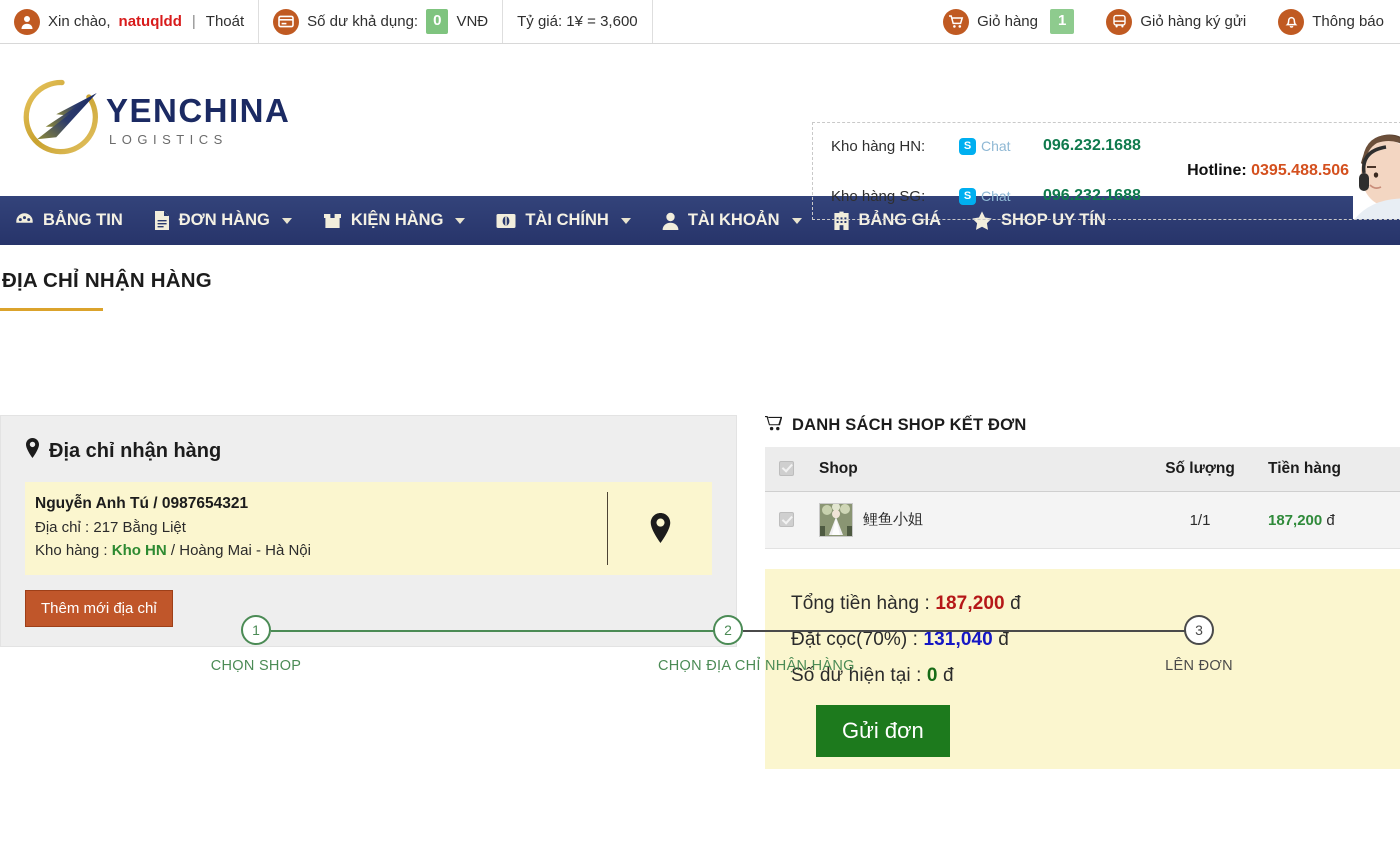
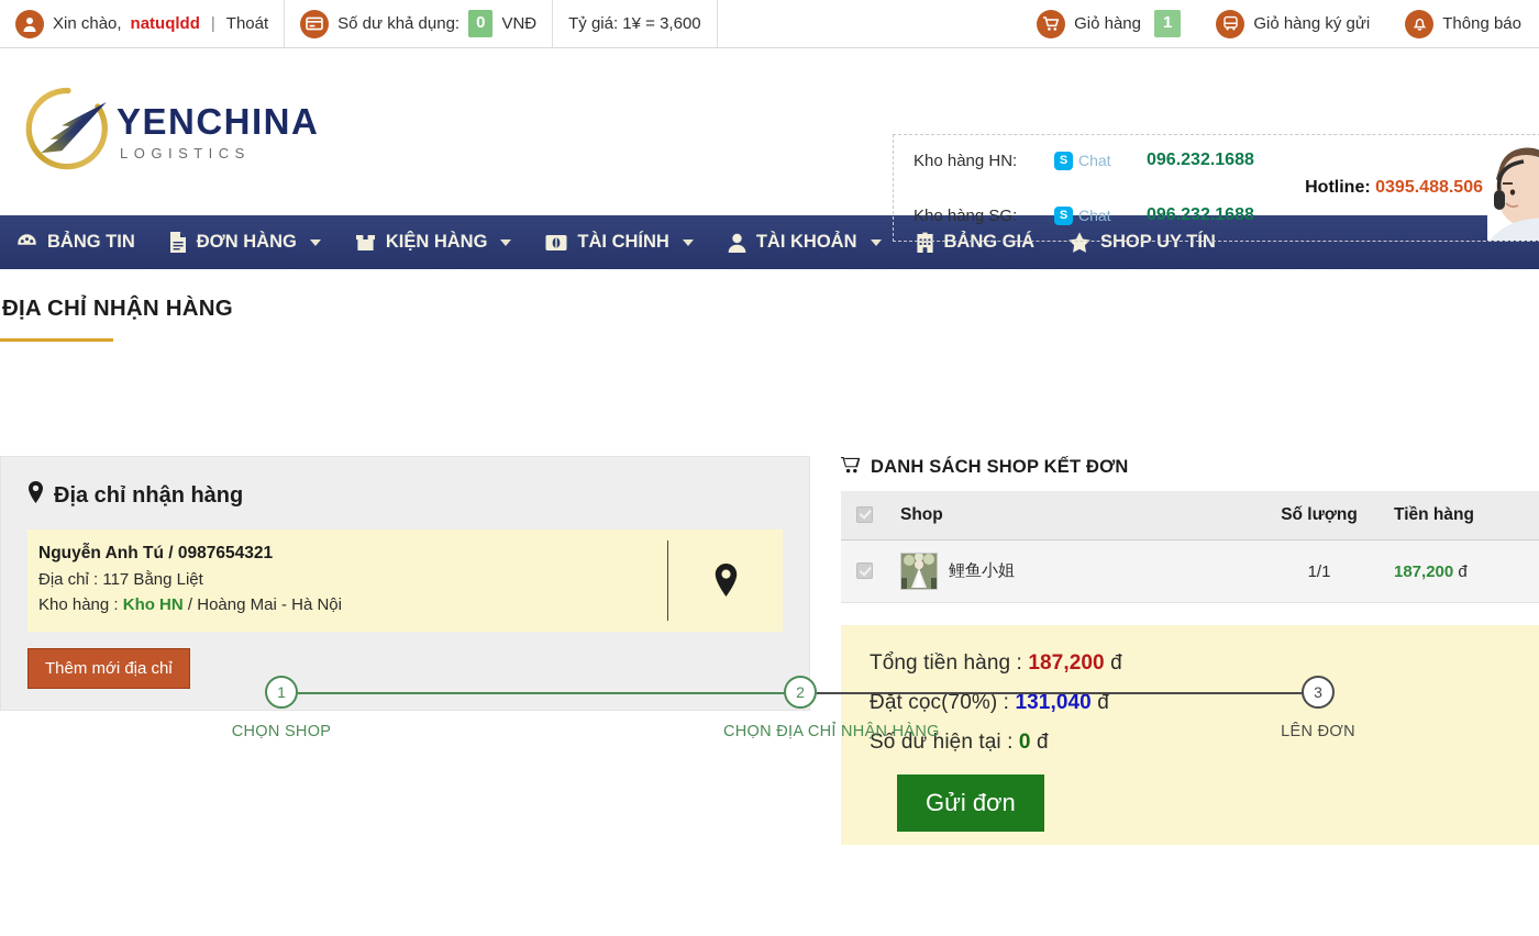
  Xin chào,
  natuqldd
  |
  Thoát
  Số dư khả dụng:
  0
  VNĐ
  Tỷ giá: 1¥ = 3,600
  Giỏ hàng
  1
  Giỏ hàng ký gửi
  Thông báo
  YENCHINA
  LOGISTICS
  Kho hàng HN:
  S
  Chat
  096.232.1688
  Kho hàng SG:
  S
  Chat
  096.232.1688
  Hotline: 0395.488.506
  BẢNG TIN
  ĐƠN HÀNG
  KIỆN HÀNG
  TÀI CHÍNH
  TÀI KHOẢN
  BẢNG GIÁ
  SHOP UY TÍN
  ĐỊA CHỈ NHẬN HÀNG
  1
  CHỌN SHOP
  2
  CHỌN ĐỊA CHỈ NHẬN HÀNG
  3
  LÊN ĐƠN
  Địa chỉ nhận hàng
  Nguyễn Anh Tú / 0987654321
- Địa chỉ : 217 Bằng Liệt
+ Địa chỉ : 117 Bằng Liệt
  Kho hàng : Kho HN / Hoàng Mai - Hà Nội
  Thêm mới địa chỉ
  DANH SÁCH SHOP KẾT ĐƠN
  	Shop	Số lượng	Tiền hàng
  	鲤鱼小姐	1/1	187,200 đ
  Tổng tiền hàng : 187,200 đ
  Đặt cọc(70%) : 131,040 đ
  Số dư hiện tại : 0 đ
  Gửi đơn
